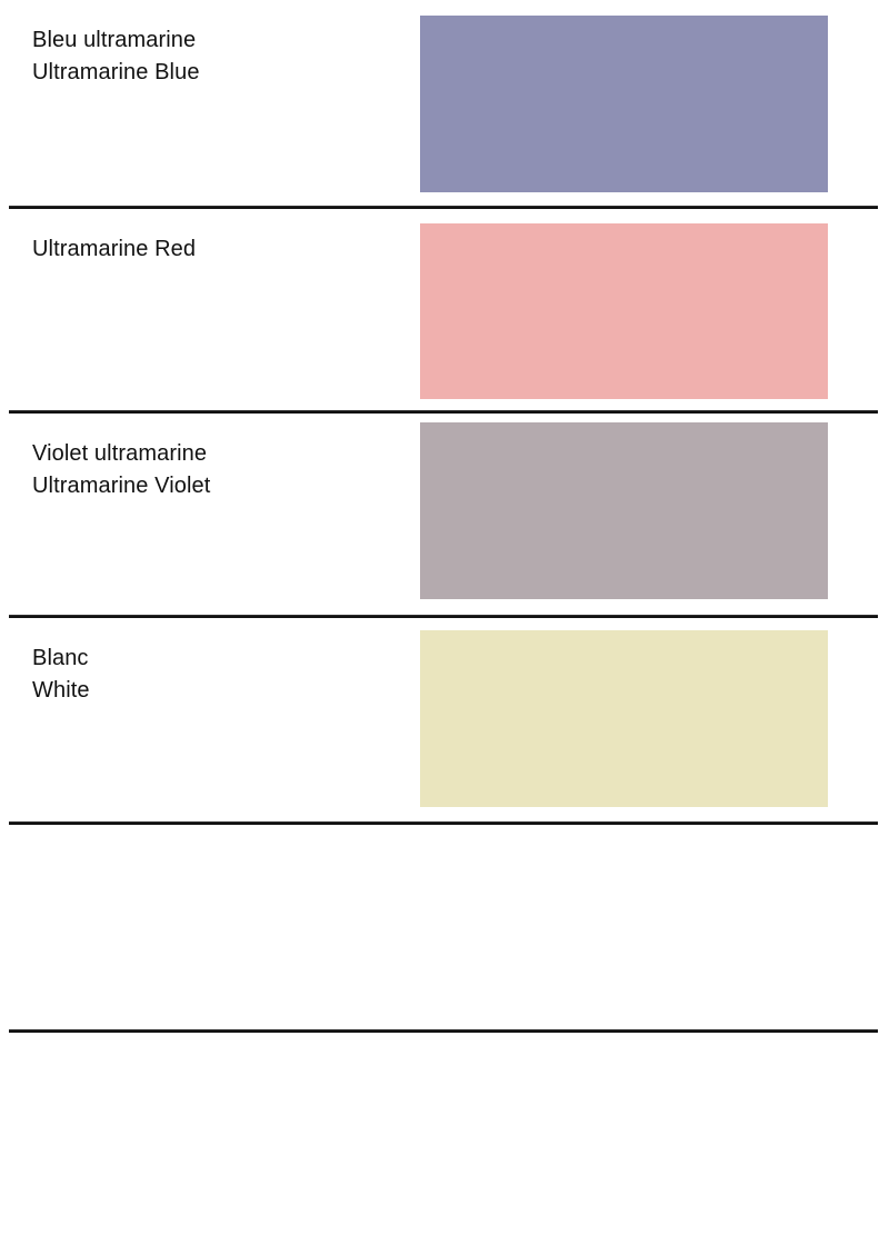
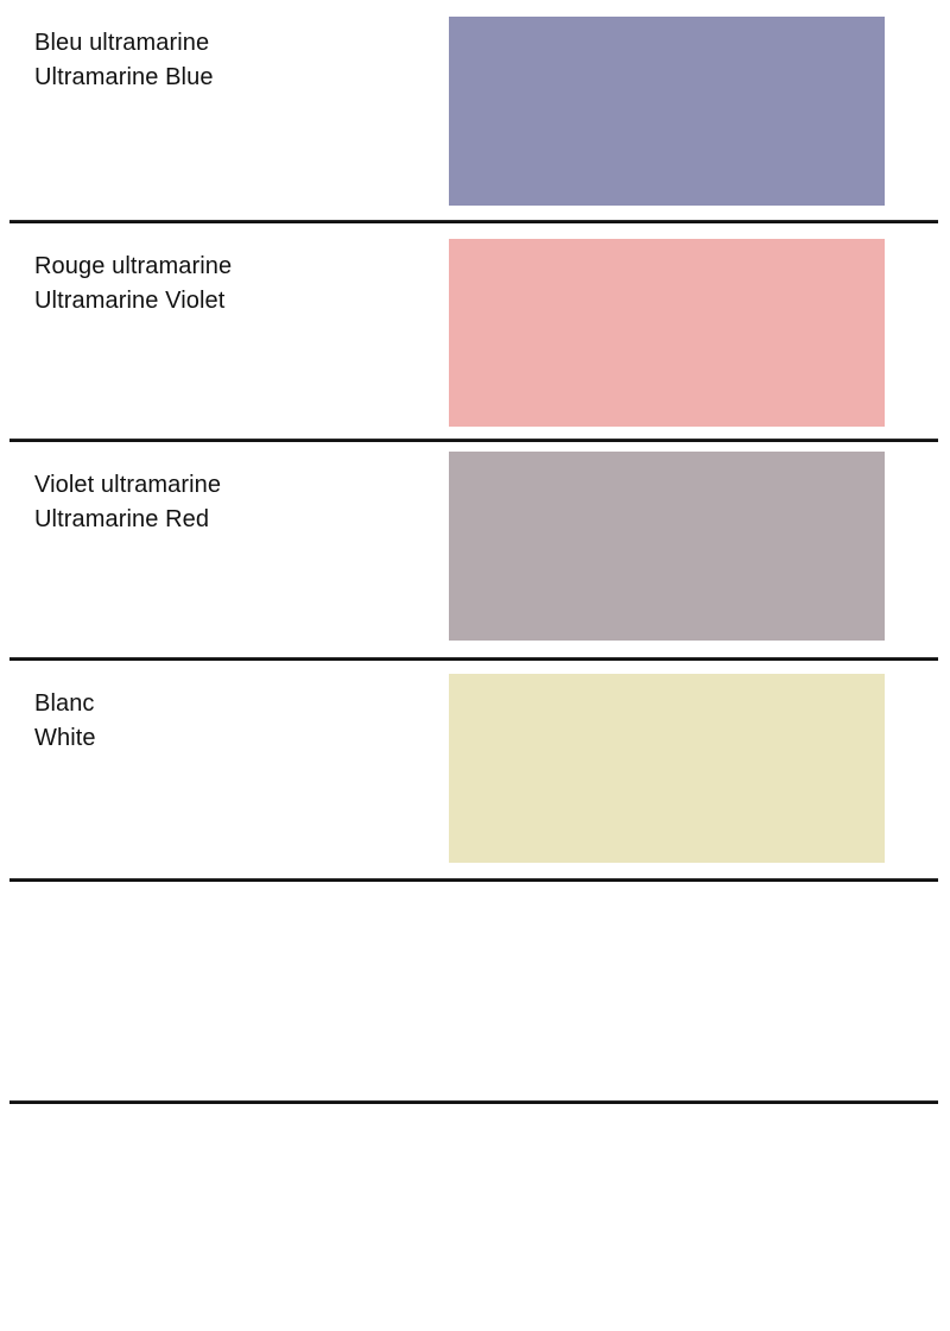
  Bleu ultramarine
  Ultramarine Blue
+ Rouge ultramarine
- Ultramarine Red
+ Ultramarine Violet
  Violet ultramarine
- Ultramarine Violet
+ Ultramarine Red
  Blanc
  White
